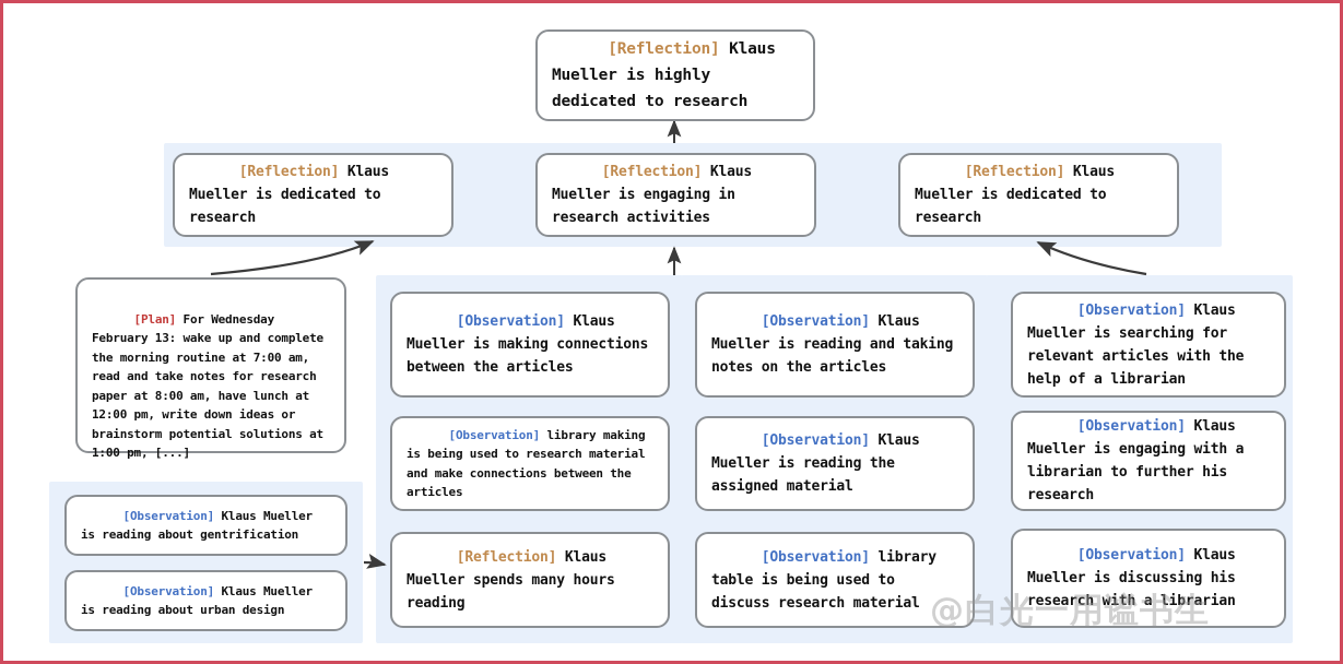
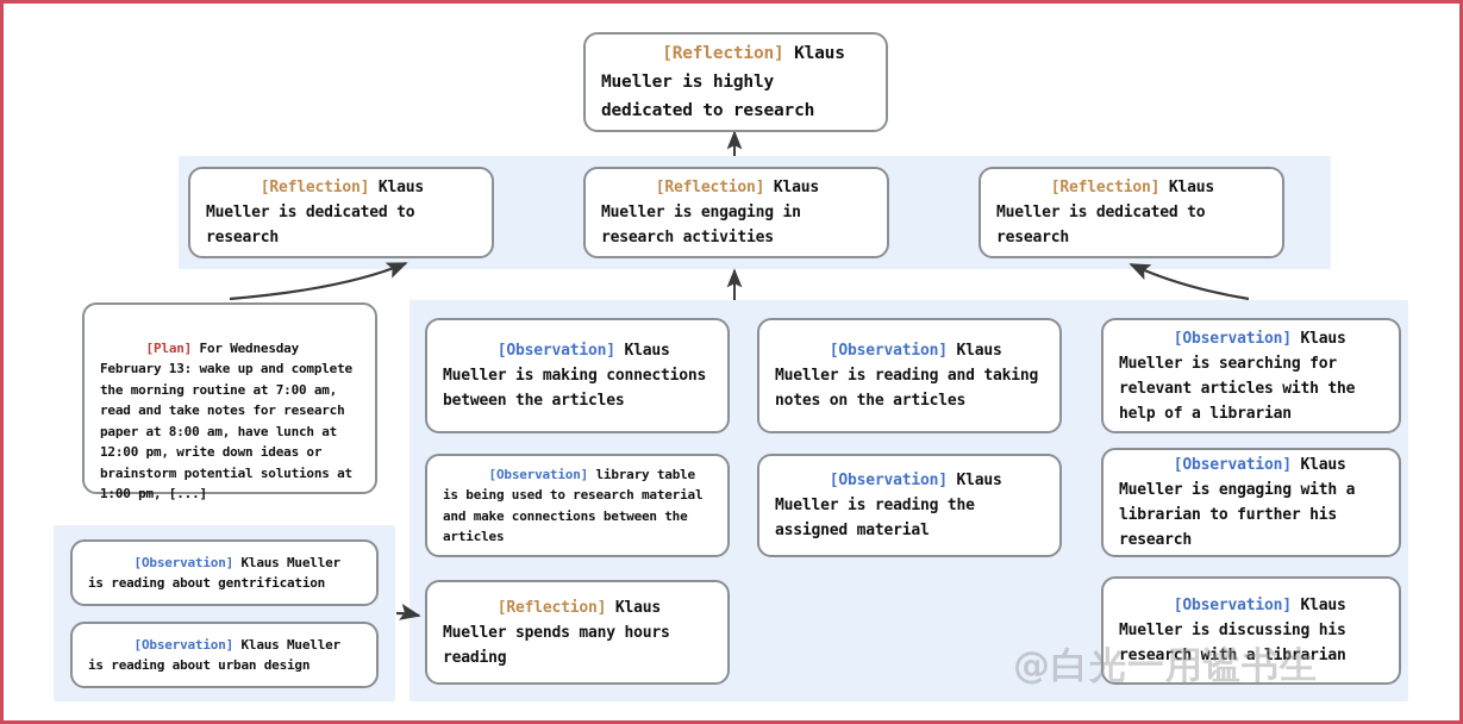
  [Reflection] Klaus Mueller is highly dedicated to research
  [Reflection] Klaus Mueller is dedicated to research
  [Reflection] Klaus Mueller is engaging in research activities
  [Reflection] Klaus Mueller is dedicated to research
  [Plan] For Wednesday February 13: wake up and complete the morning routine at 7:00 am, read and take notes for research paper at 8:00 am, have lunch at 12:00 pm, write down ideas or brainstorm potential solutions at 1:00 pm, [...]
  [Observation] Klaus Mueller is reading about gentrification
  [Observation] Klaus Mueller is reading about urban design
  [Observation] Klaus Mueller is making connections between the articles
- [Observation] library making is being used to research material and make connections between the articles
+ [Observation] library table is being used to research material and make connections between the articles
  [Reflection] Klaus Mueller spends many hours reading
  [Observation] Klaus Mueller is reading and taking notes on the articles
  [Observation] Klaus Mueller is reading the assigned material
- [Observation] library table is being used to discuss research material
  [Observation] Klaus Mueller is searching for relevant articles with the help of a librarian
  [Observation] Klaus Mueller is engaging with a librarian to further his research
  [Observation] Klaus Mueller is discussing his research with a librarian
  @白光一用谧书生
